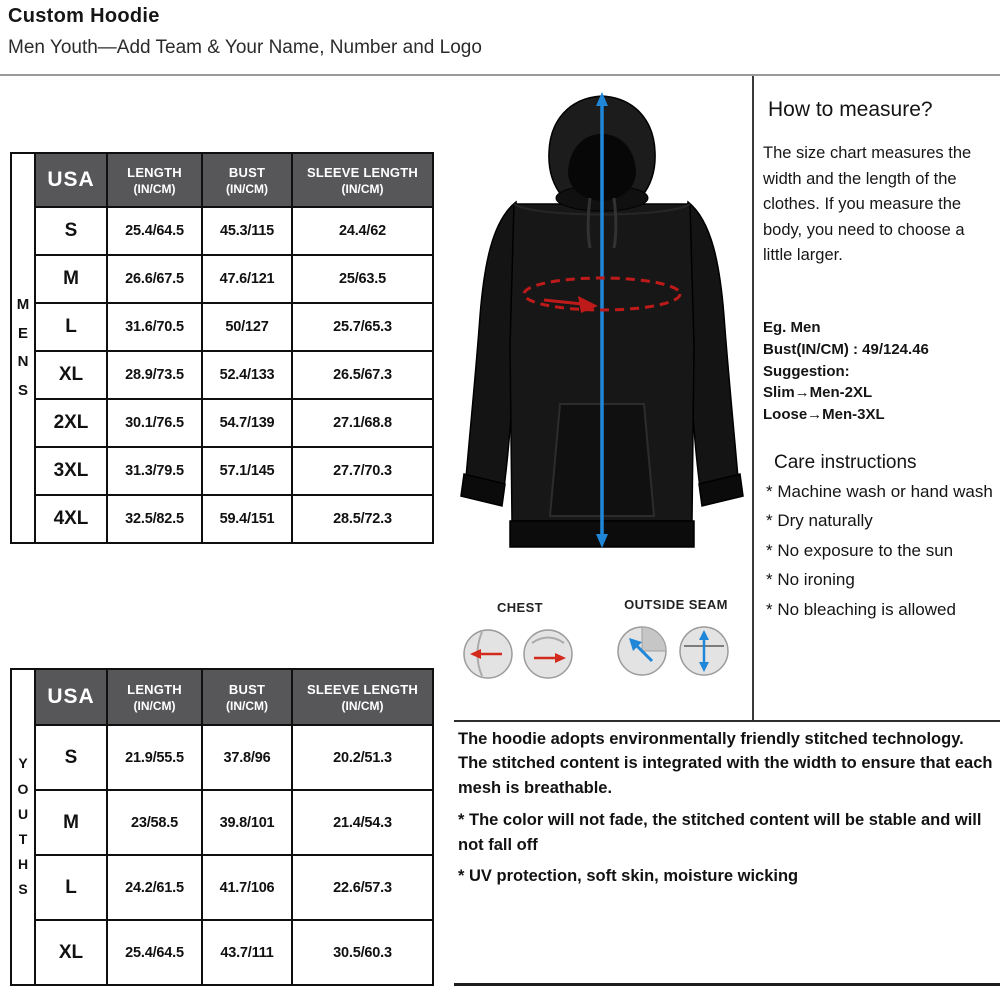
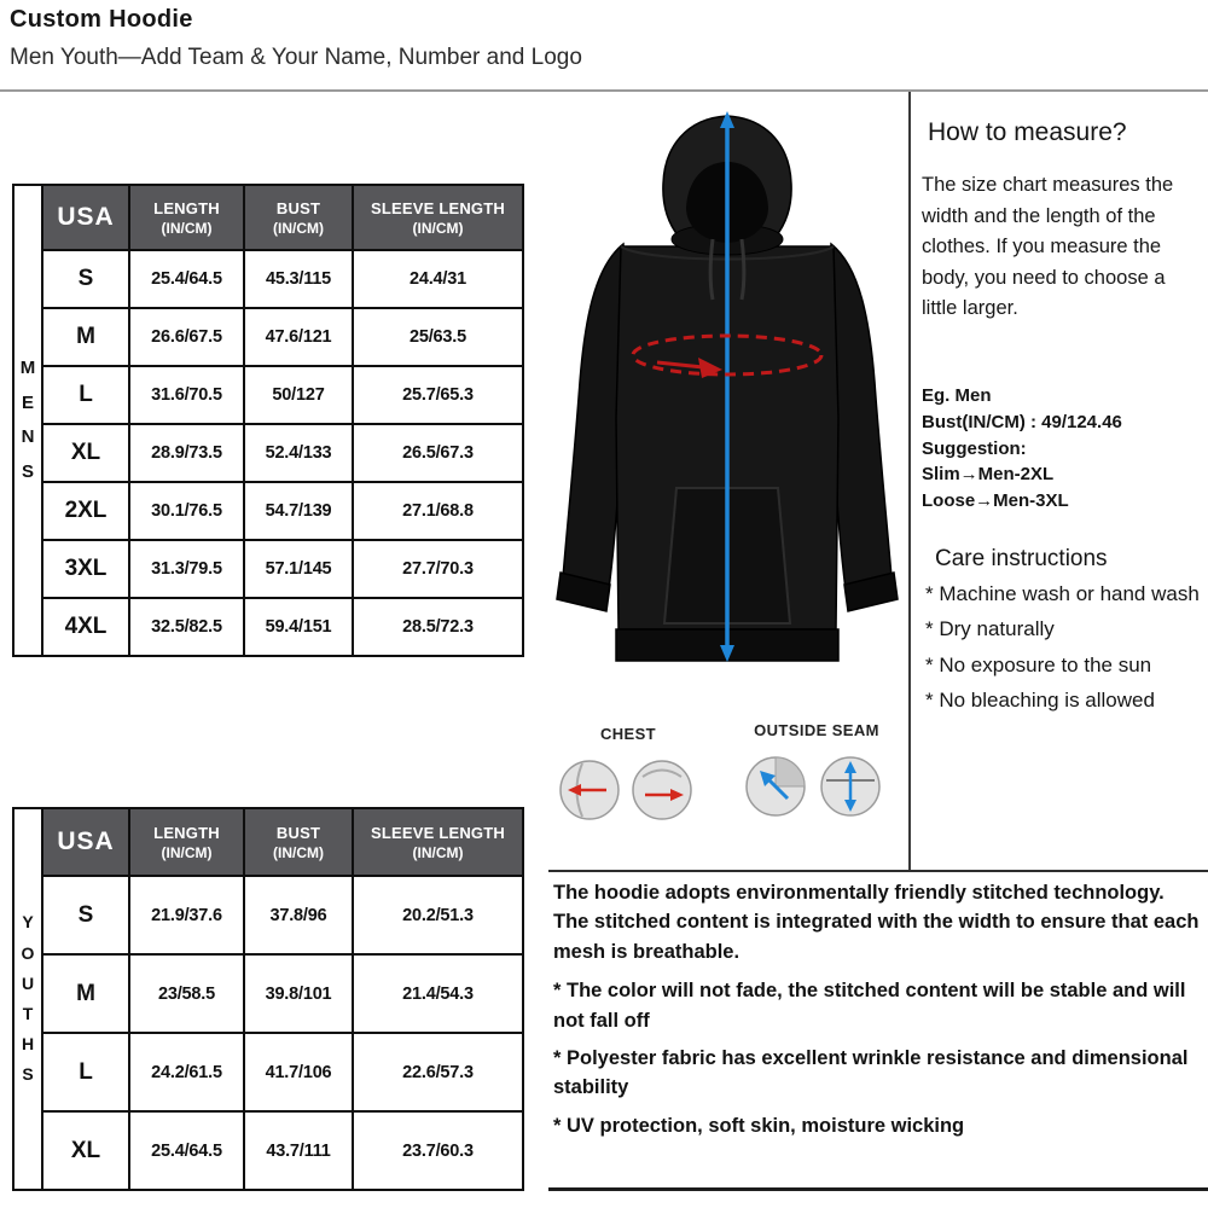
  Custom Hoodie
  Men Youth—Add Team & Your Name, Number and Logo
  MENS	USA	LENGTH(IN/CM)	BUST(IN/CM)	SLEEVE LENGTH(IN/CM)
- S	25.4/64.5	45.3/115	24.4/62
+ S	25.4/64.5	45.3/115	24.4/31
  M	26.6/67.5	47.6/121	25/63.5
  L	31.6/70.5	50/127	25.7/65.3
  XL	28.9/73.5	52.4/133	26.5/67.3
  2XL	30.1/76.5	54.7/139	27.1/68.8
  3XL	31.3/79.5	57.1/145	27.7/70.3
  4XL	32.5/82.5	59.4/151	28.5/72.3
  YOUTHS	USA	LENGTH(IN/CM)	BUST(IN/CM)	SLEEVE LENGTH(IN/CM)
- S	21.9/55.5	37.8/96	20.2/51.3
+ S	21.9/37.6	37.8/96	20.2/51.3
  M	23/58.5	39.8/101	21.4/54.3
  L	24.2/61.5	41.7/106	22.6/57.3
- XL	25.4/64.5	43.7/111	30.5/60.3
+ XL	25.4/64.5	43.7/111	23.7/60.3
  CHEST
  OUTSIDE SEAM
  How to measure?
  The size chart measures the width and the length of the clothes. If you measure the body, you need to choose a little larger.
  Eg. Men
  Bust(IN/CM) : 49/124.46
  Suggestion:
  Slim→Men-2XL
  Loose→Men-3XL
  Care instructions
  * Machine wash or hand wash
  * Dry naturally
  * No exposure to the sun
- * No ironing
  * No bleaching is allowed
  The hoodie adopts environmentally friendly stitched technology. The stitched content is integrated with the width to ensure that each mesh is breathable.
  * The color will not fade, the stitched content will be stable and will not fall off
+ * Polyester fabric has excellent wrinkle resistance and dimensional stability
  * UV protection, soft skin, moisture wicking
